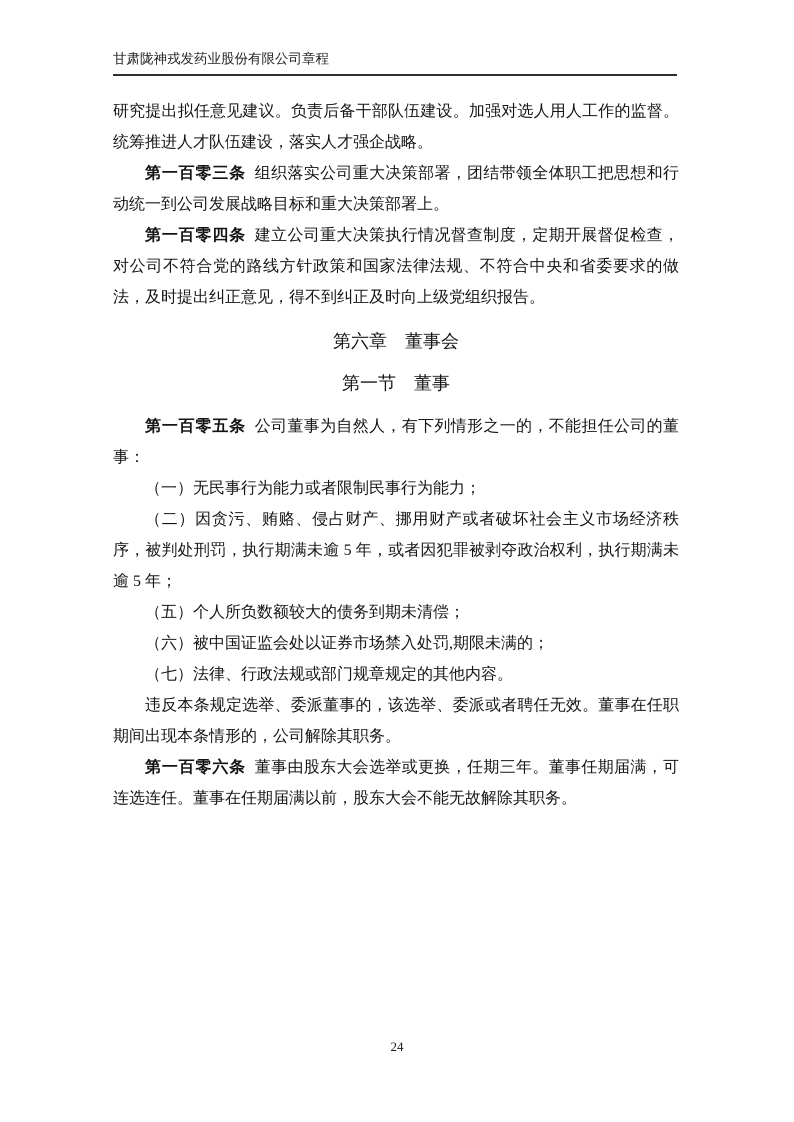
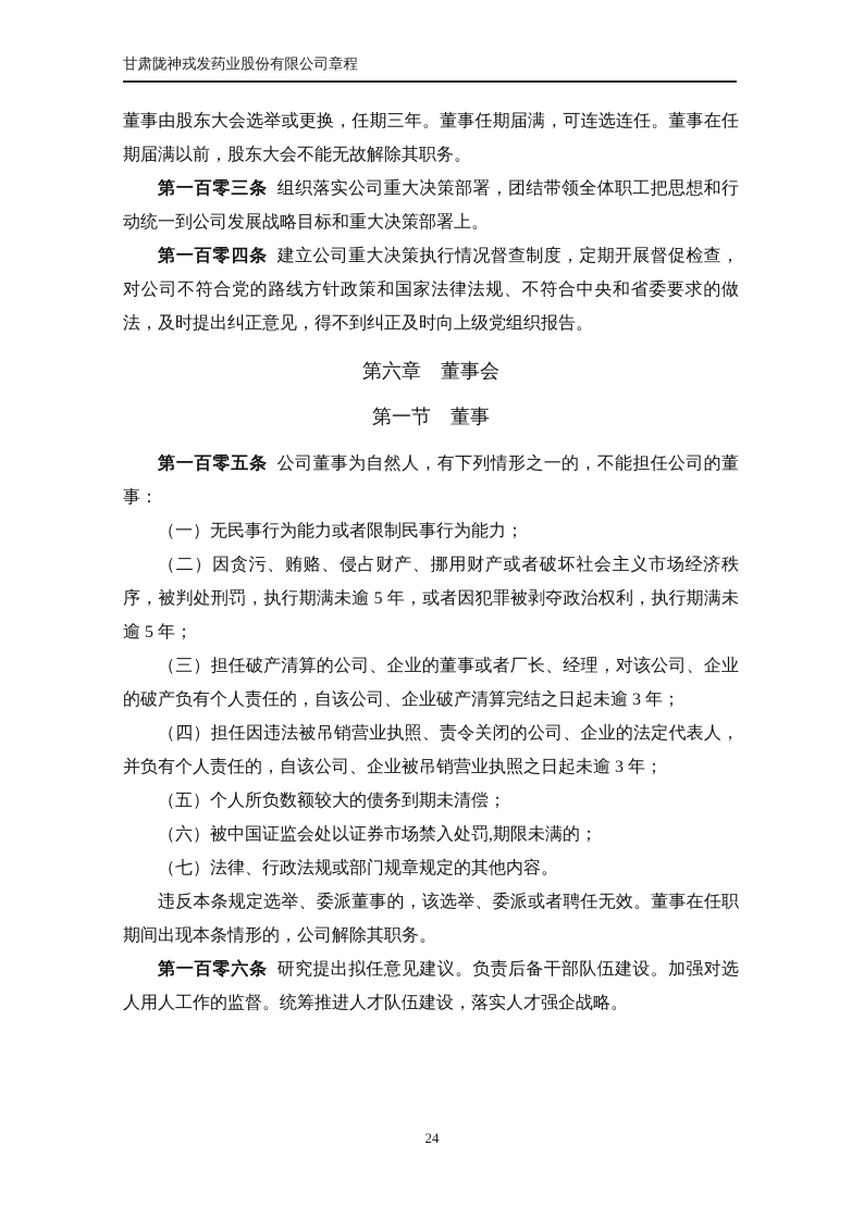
  甘肃陇神戎发药业股份有限公司章程
- 研究提出拟任意见建议。负责后备干部队伍建设。加强对选人用人工作的监督。统筹推进人才队伍建设，落实人才强企战略。
+ 董事由股东大会选举或更换，任期三年。董事任期届满，可连选连任。董事在任期届满以前，股东大会不能无故解除其职务。
  第一百零三条 组织落实公司重大决策部署，团结带领全体职工把思想和行动统一到公司发展战略目标和重大决策部署上。
  第一百零四条 建立公司重大决策执行情况督查制度，定期开展督促检查，对公司不符合党的路线方针政策和国家法律法规、不符合中央和省委要求的做法，及时提出纠正意见，得不到纠正及时向上级党组织报告。
  第六章 董事会
  第一节 董事
  第一百零五条 公司董事为自然人，有下列情形之一的，不能担任公司的董事：
  （一）无民事行为能力或者限制民事行为能力；
  （二）因贪污、贿赂、侵占财产、挪用财产或者破坏社会主义市场经济秩序，被判处刑罚，执行期满未逾 5 年，或者因犯罪被剥夺政治权利，执行期满未逾 5 年；
+ （三）担任破产清算的公司、企业的董事或者厂长、经理，对该公司、企业的破产负有个人责任的，自该公司、企业破产清算完结之日起未逾 3 年；
+ （四）担任因违法被吊销营业执照、责令关闭的公司、企业的法定代表人，并负有个人责任的，自该公司、企业被吊销营业执照之日起未逾 3 年；
  （五）个人所负数额较大的债务到期未清偿；
  （六）被中国证监会处以证券市场禁入处罚,期限未满的；
  （七）法律、行政法规或部门规章规定的其他内容。
  违反本条规定选举、委派董事的，该选举、委派或者聘任无效。董事在任职期间出现本条情形的，公司解除其职务。
- 第一百零六条 董事由股东大会选举或更换，任期三年。董事任期届满，可连选连任。董事在任期届满以前，股东大会不能无故解除其职务。
+ 第一百零六条 研究提出拟任意见建议。负责后备干部队伍建设。加强对选人用人工作的监督。统筹推进人才队伍建设，落实人才强企战略。
  24
